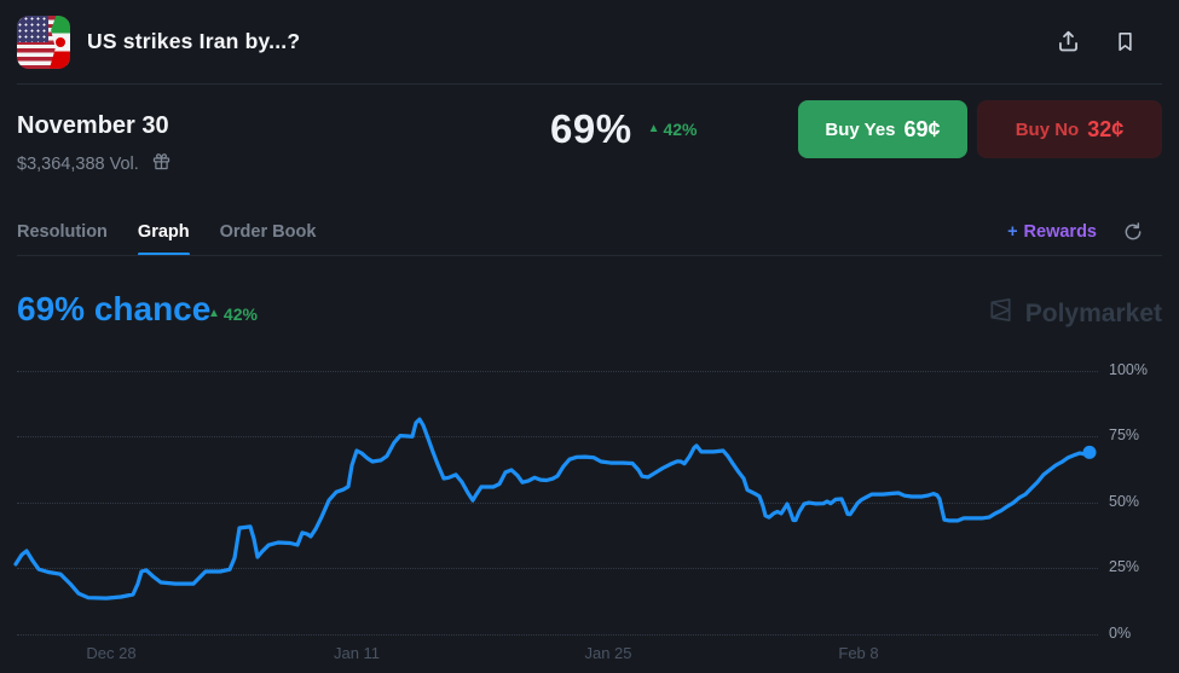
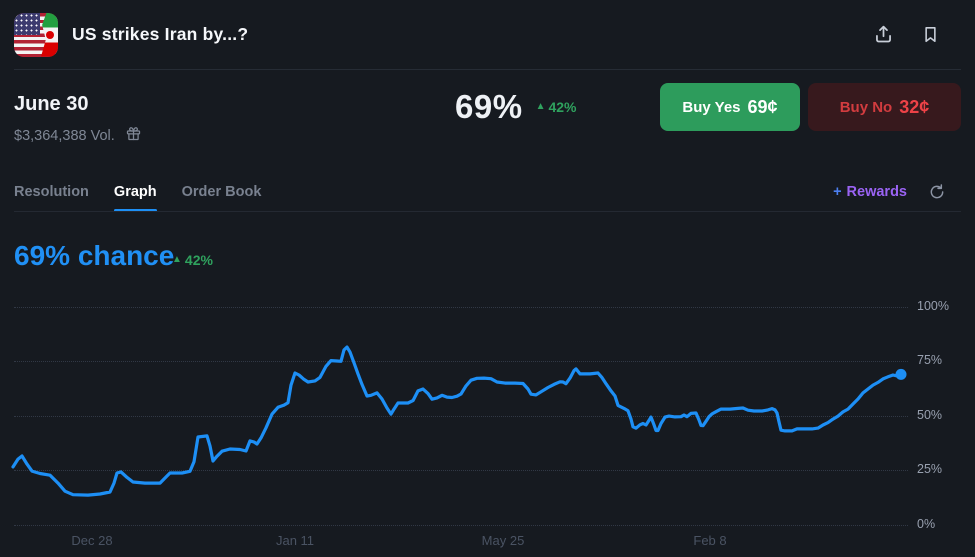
  US strikes Iran by...?
- November 30
+ June 30
  $3,364,388 Vol.
  69%
  ▲
  42%
  Buy Yes
  69¢
  Buy No
  32¢
  Resolution
  Graph
  Order Book
  +
  Rewards
  69% chance
  ▲
  42%
- Polymarket
  0%
  25%
  50%
  75%
  100%
  Dec 28
  Jan 11
- Jan 25
+ May 25
  Feb 8
